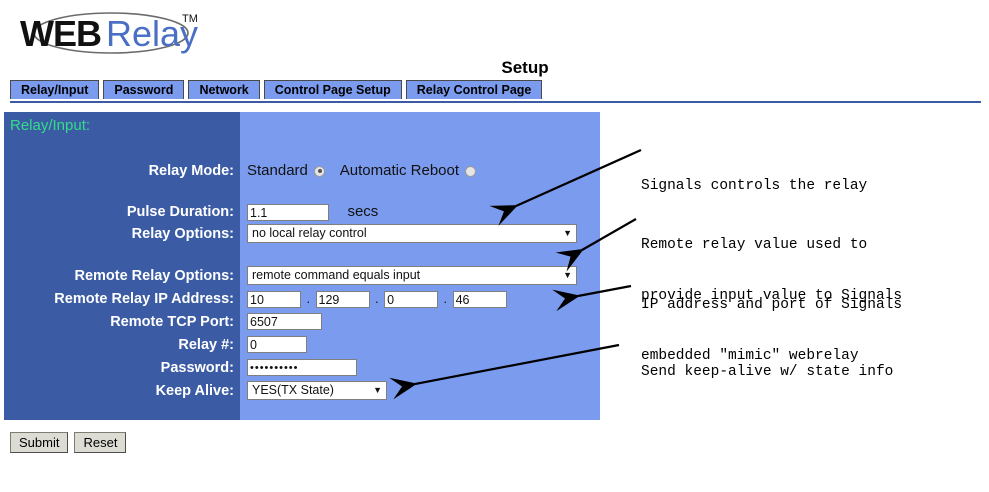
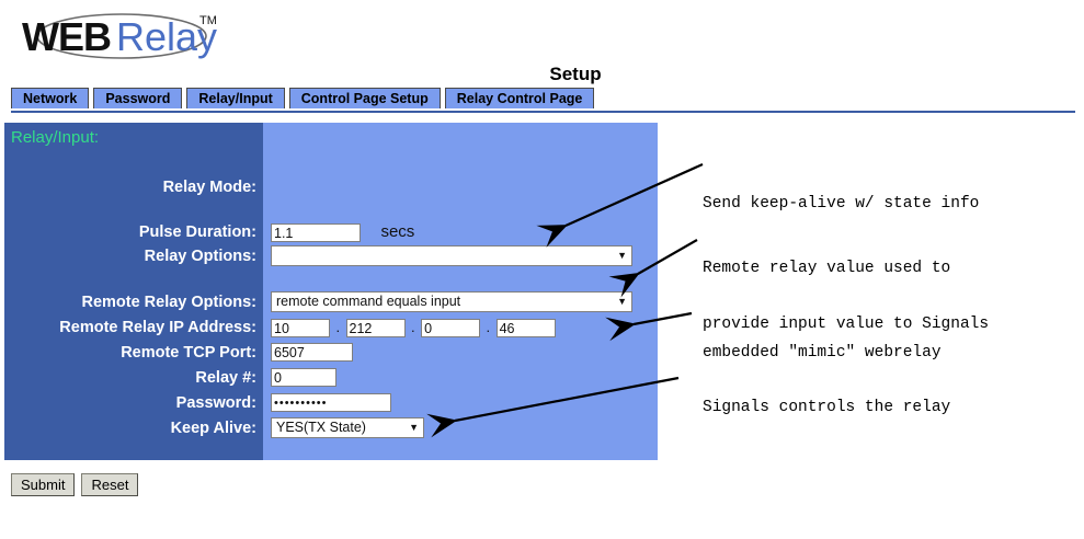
  WEB
  Relay
  TM
  Setup
- Relay/Input
+ Network
  Password
- Network
+ Relay/Input
  Control Page Setup
  Relay Control Page
  Relay/Input:
  Relay Mode:
- Standard Automatic Reboot
  Pulse Duration:
  1.1 secs
  Relay Options:
- no local relay control
  ▼
  Remote Relay Options:
  remote command equals input
  ▼
  Remote Relay IP Address:
- 10 . 129 . 0 . 46
+ 10 . 212 . 0 . 46
  Remote TCP Port:
  6507
  Relay #:
  0
  Password:
  ••••••••••
  Keep Alive:
  YES(TX State)
  ▼
  Submit
  Reset
- Signals controls the relay
+ Send keep-alive w/ state info
  Remote relay value used to
  provide input value to Signals
- IP address and port of Signals
  embedded "mimic" webrelay
- Send keep-alive w/ state info
+ Signals controls the relay
